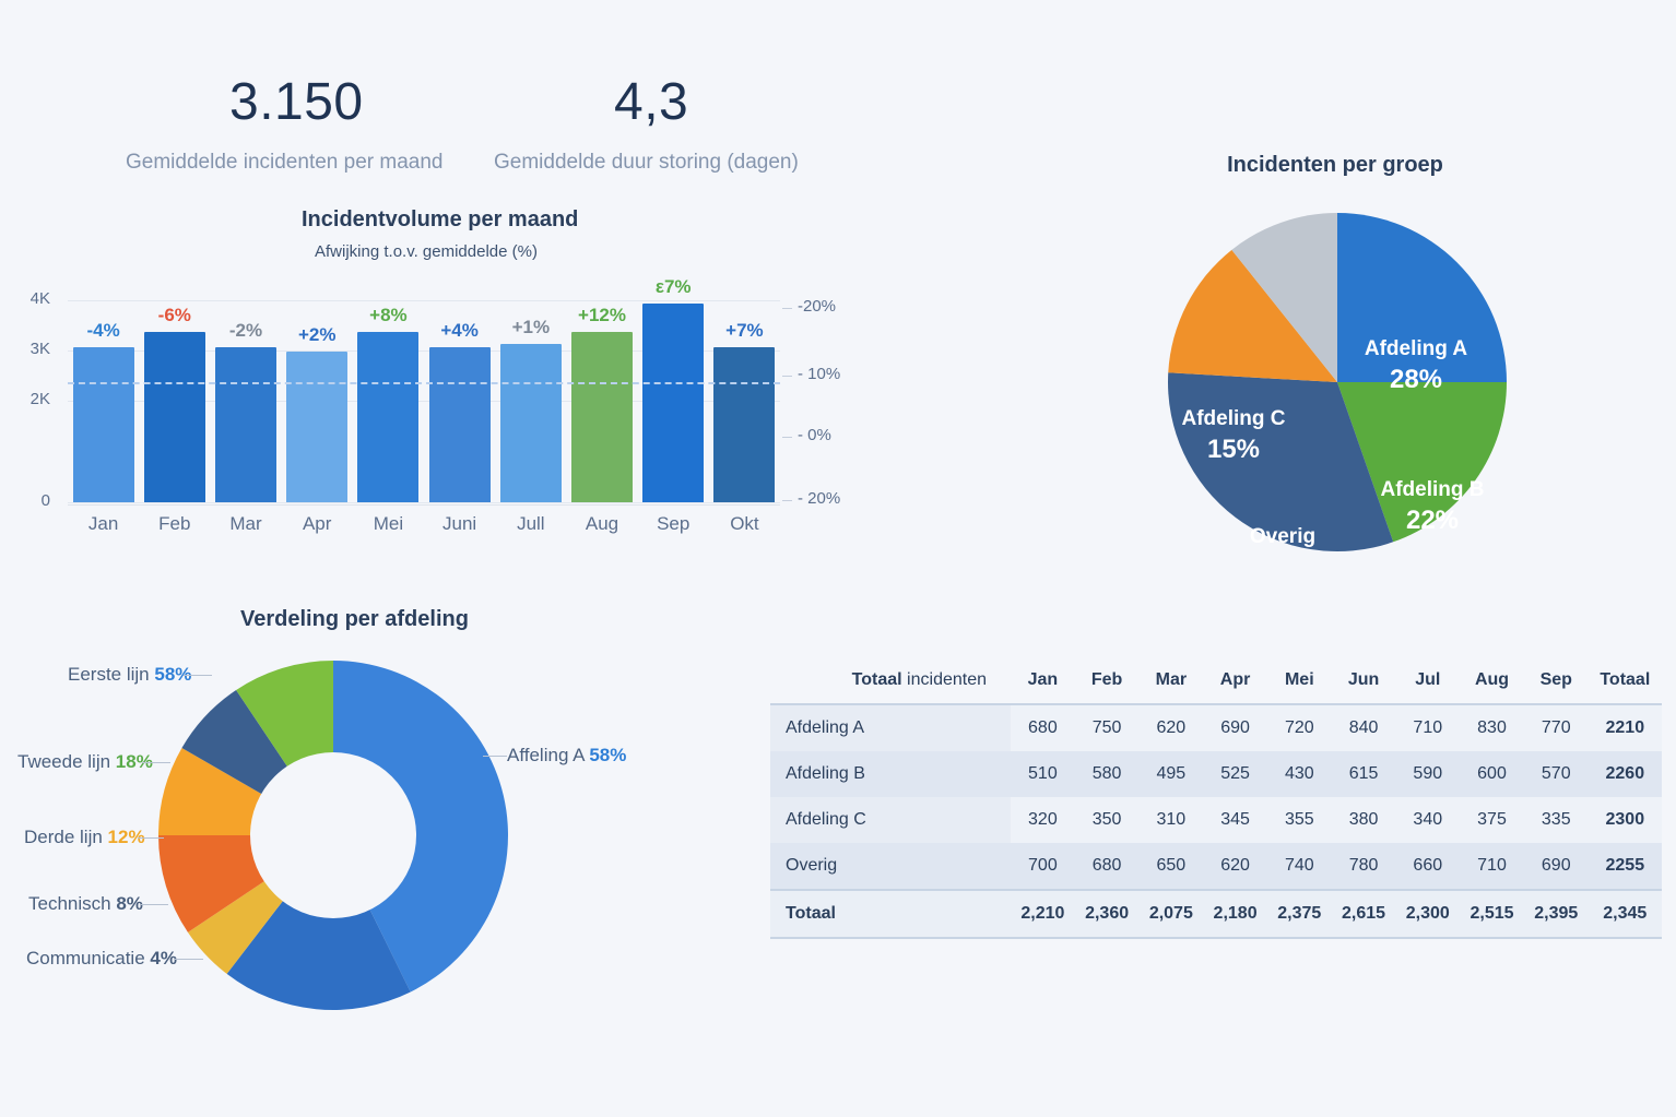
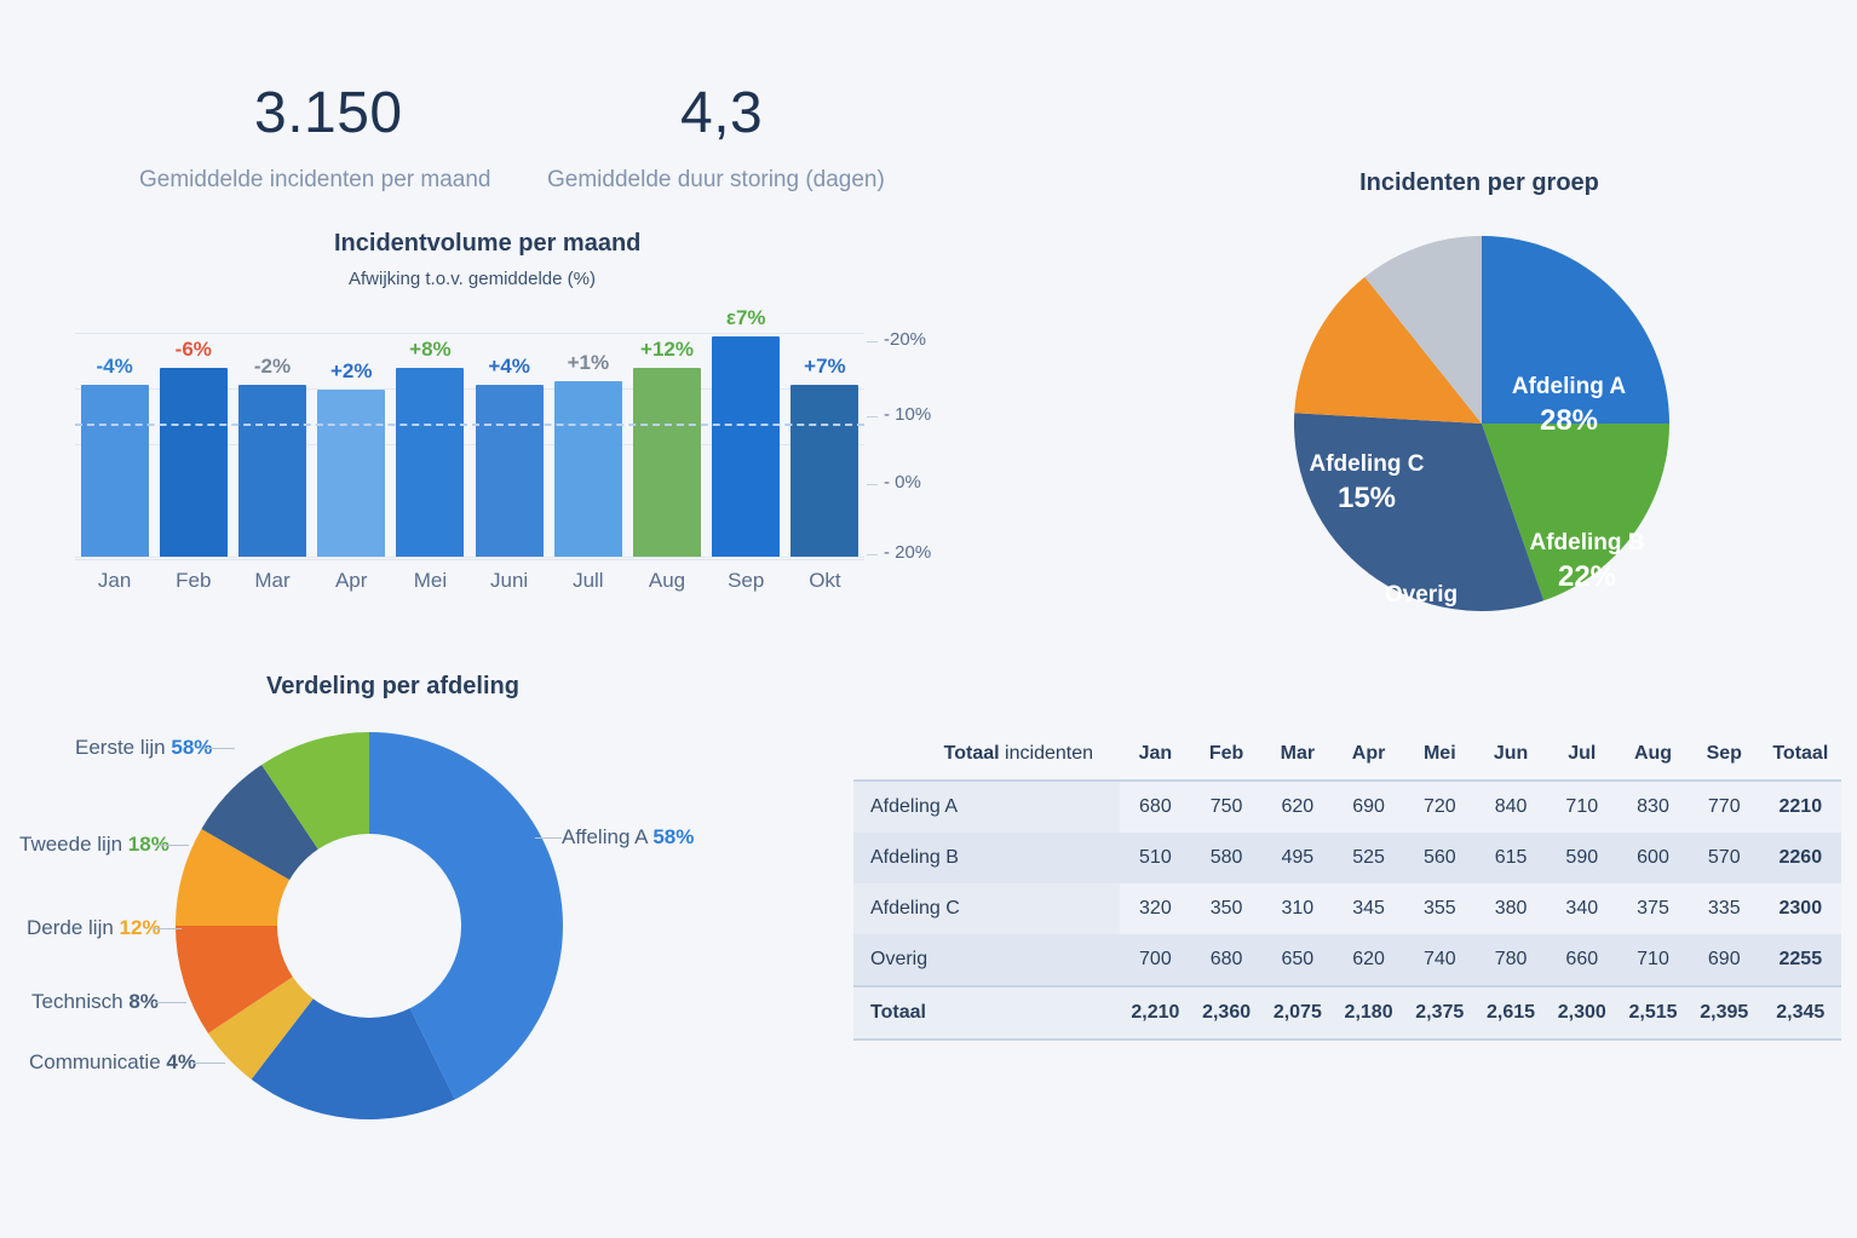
  3.150
  Gemiddelde incidenten per maand
  4,3
  Gemiddelde duur storing (dagen)
  Incidentvolume per maand
  Afwijking t.o.v. gemiddelde (%)
- 4K
- 3K
- 2K
- 0
  -20%
  - 10%
  - 0%
  - 20%
  -4%
  -6%
  -2%
  +2%
  +8%
  +4%
  +1%
  +12%
  ε7%
  +7%
  Jan
  Feb
  Mar
  Apr
  Mei
  Juni
  Jull
  Aug
  Sep
  Okt
  Incidenten per groep
  Afdeling A
  28%
  Afdeling B
  22%
  Overig
  Afdeling C
  15%
  Verdeling per afdeling
  Affeling A 58%
  Eerste lijn 58
  Tweede lijn 18
  Derde lijn 12
  Technisch 8%
  Communicatie 4%
  Totaal incidenten	Jan	Feb	Mar	Apr	Mei	Jun	Jul	Aug	Sep	Totaal
  Afdeling A	680	750	620	690	720	840	710	830	770	2210
- Afdeling B	510	580	495	525	430	615	590	600	570	2260
+ Afdeling B	510	580	495	525	560	615	590	600	570	2260
  Afdeling C	320	350	310	345	355	380	340	375	335	2300
  Overig	700	680	650	620	740	780	660	710	690	2255
  Totaal	2,210	2,360	2,075	2,180	2,375	2,615	2,300	2,515	2,395	2,345
